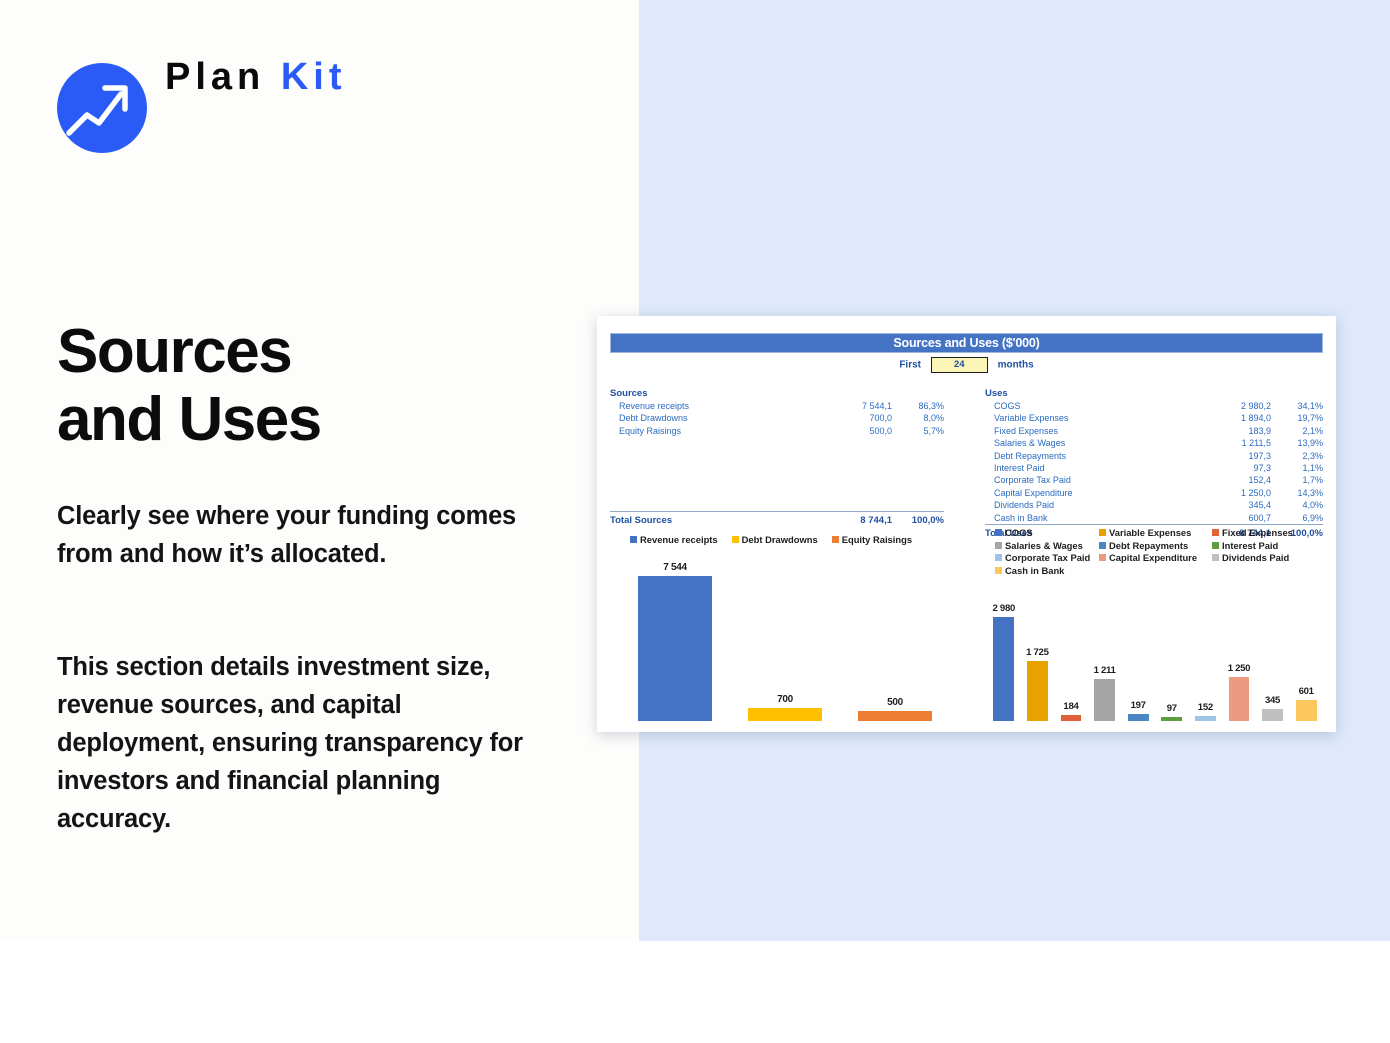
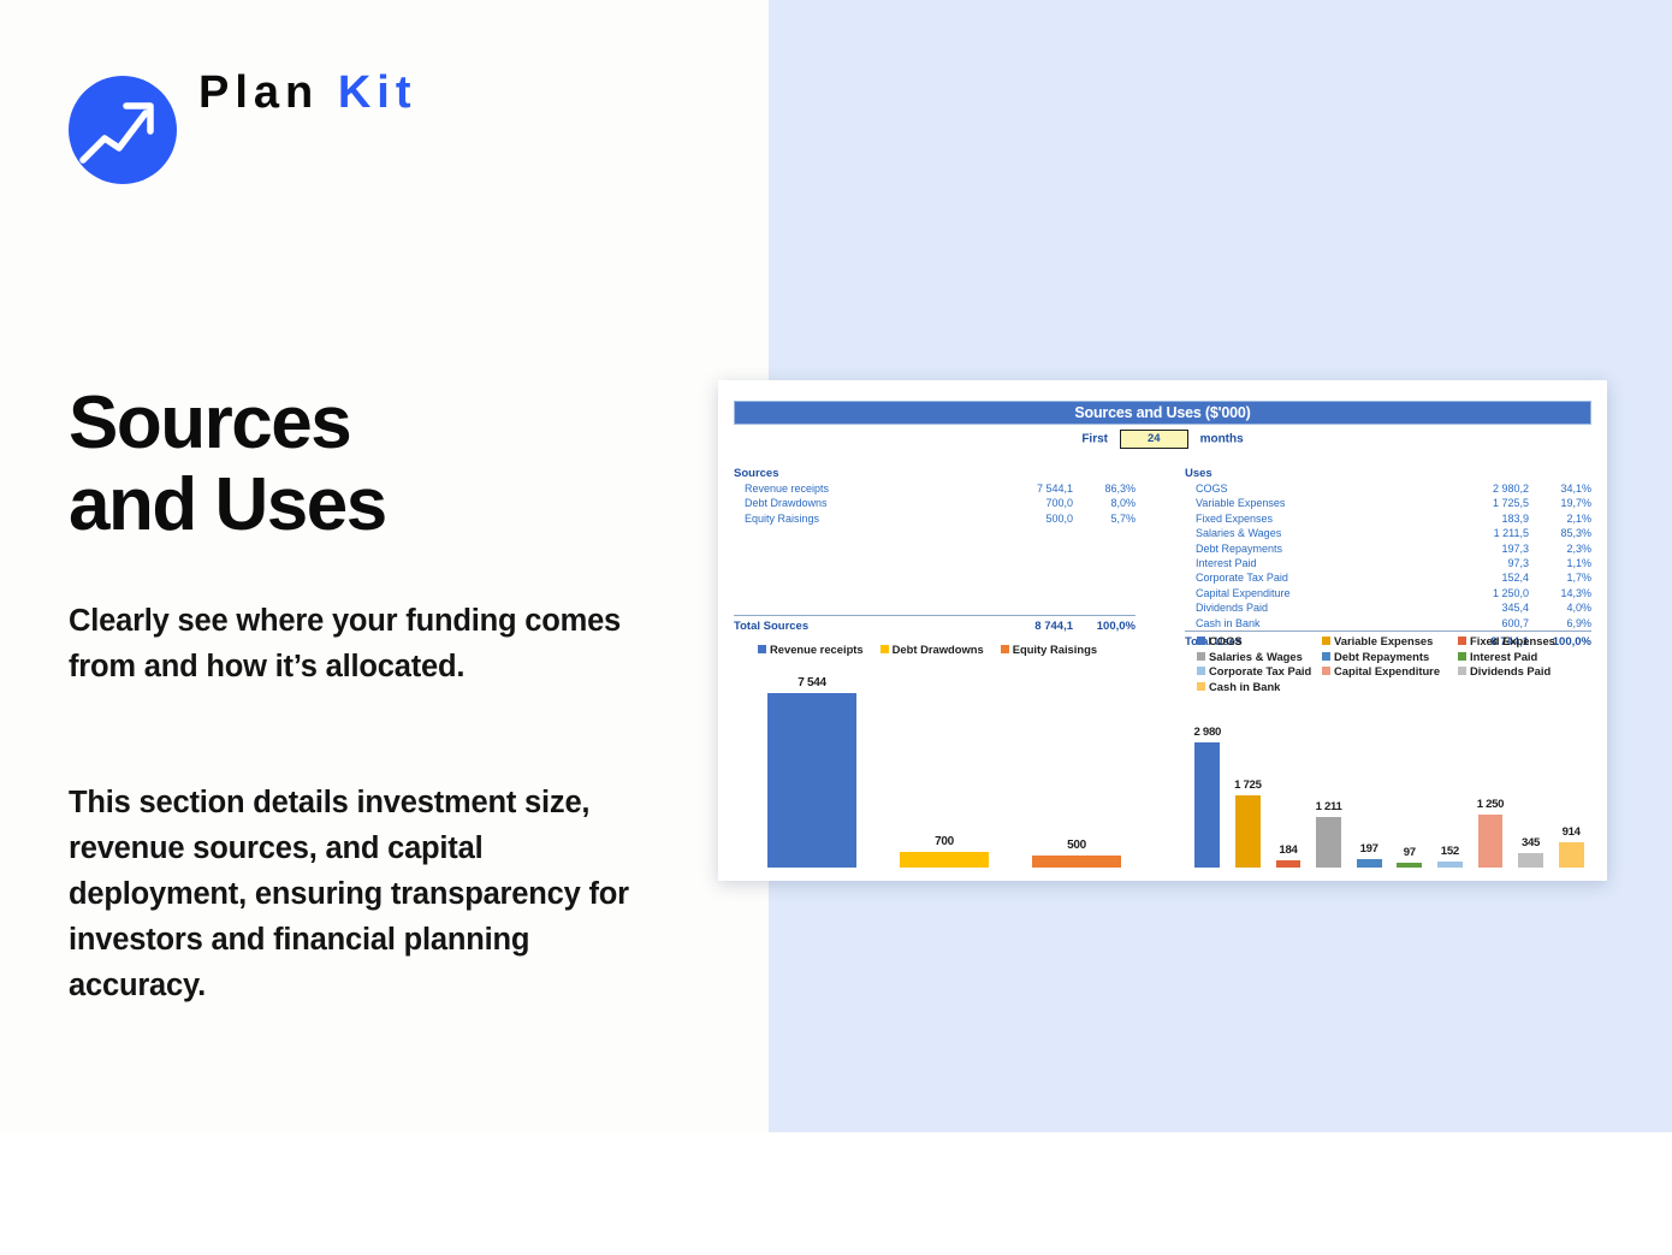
  Plan Kit
  Sources
  and Uses
  Clearly see where your funding comes from and how it’s allocated.
  This section details investment size, revenue sources, and capital deployment, ensuring transparency for investors and financial planning accuracy.
  Sources and Uses ($'000)
  First 24 months
  Sources
  Revenue receipts	7 544,1	86,3%
  Debt Drawdowns	700,0	8,0%
  Equity Raisings	500,0	5,7%
  Total Sources	8 744,1	100,0%
  Uses
  COGS	2 980,2	34,1%
- Variable Expenses	1 894,0	19,7%
+ Variable Expenses	1 725,5	19,7%
  Fixed Expenses	183,9	2,1%
- Salaries & Wages	1 211,5	13,9%
+ Salaries & Wages	1 211,5	85,3%
  Debt Repayments	197,3	2,3%
  Interest Paid	97,3	1,1%
  Corporate Tax Paid	152,4	1,7%
  Capital Expenditure	1 250,0	14,3%
  Dividends Paid	345,4	4,0%
  Cash in Bank	600,7	6,9%
  Tol Uses	8 744,1	100,0%
  Revenue receipts Debt Drawdowns Equity Raisings
  COGS
  Variable Expenses
  Fixed Expenses
  Salaries & Wages
  Debt Repayments
  Interest Paid
  Corporate Tax Paid
  Capital Expenditure
  Dividends Paid
  Cash in Bank
  7 544
  700
  500
  2 980
  1 725
  184
  1 211
  197
  97
  152
  1 250
  345
- 601
+ 914
